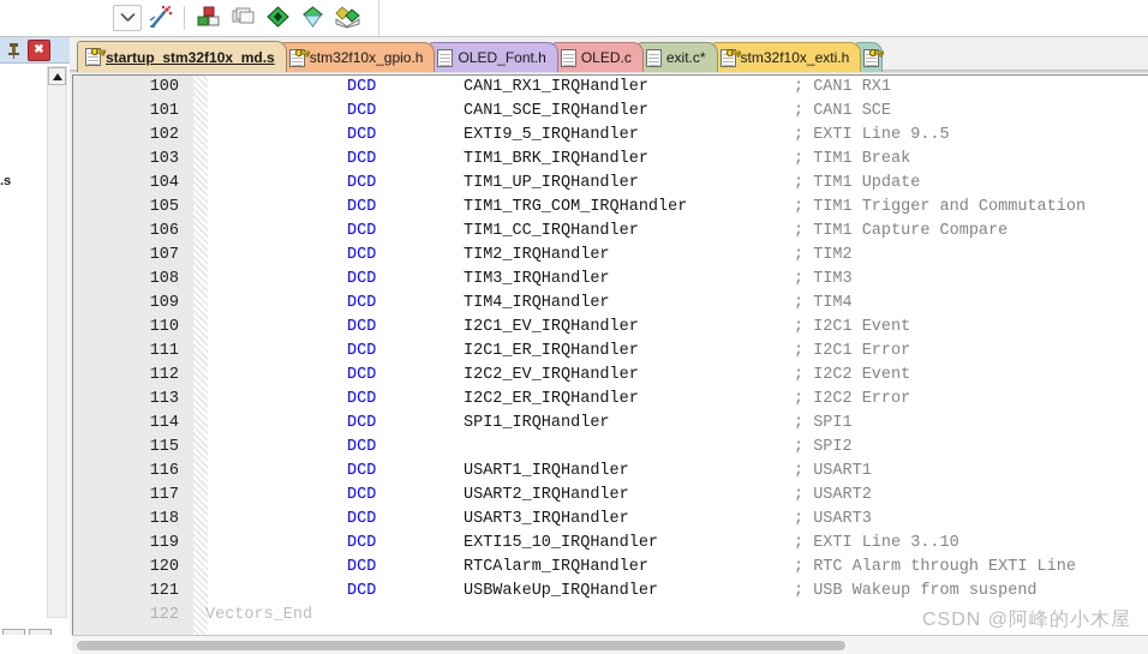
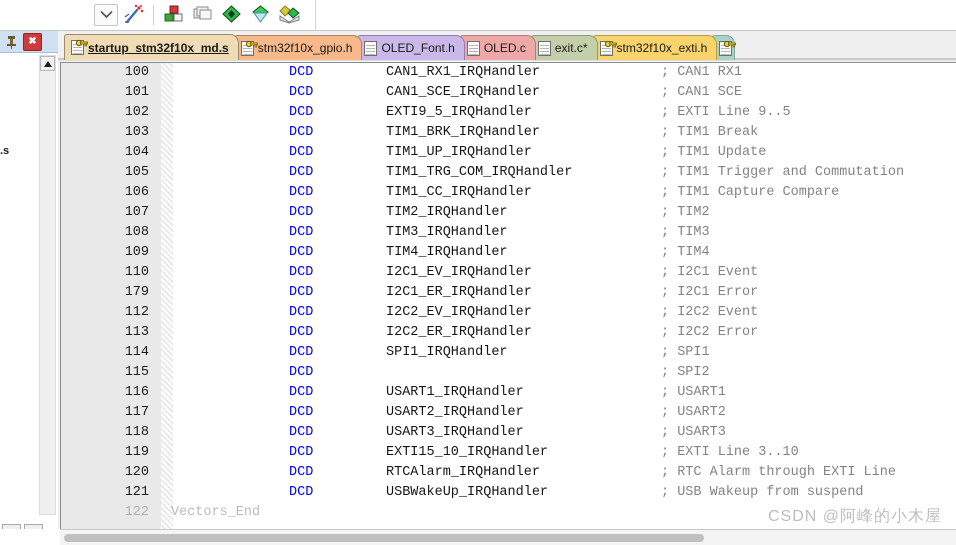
  ✖
  .s
  startup_stm32f10x_md.s
  stm32f10x_gpio.h
  OLED_Font.h
  OLED.c
  exit.c*
  stm32f10x_exti.h
  100
  DCD
  CAN1_RX1_IRQHandler
  ; CAN1 RX1
  101
  DCD
  CAN1_SCE_IRQHandler
  ; CAN1 SCE
  102
  DCD
  EXTI9_5_IRQHandler
  ; EXTI Line 9..5
  103
  DCD
  TIM1_BRK_IRQHandler
  ; TIM1 Break
  104
  DCD
  TIM1_UP_IRQHandler
  ; TIM1 Update
  105
  DCD
  TIM1_TRG_COM_IRQHandler
  ; TIM1 Trigger and Commutation
  106
  DCD
  TIM1_CC_IRQHandler
  ; TIM1 Capture Compare
  107
  DCD
  TIM2_IRQHandler
  ; TIM2
  108
  DCD
  TIM3_IRQHandler
  ; TIM3
  109
  DCD
  TIM4_IRQHandler
  ; TIM4
  110
  DCD
  I2C1_EV_IRQHandler
  ; I2C1 Event
- 111
+ 179
  DCD
  I2C1_ER_IRQHandler
  ; I2C1 Error
  112
  DCD
  I2C2_EV_IRQHandler
  ; I2C2 Event
  113
  DCD
  I2C2_ER_IRQHandler
  ; I2C2 Error
  114
  DCD
  SPI1_IRQHandler
  ; SPI1
  115
  DCD
  ; SPI2
  116
  DCD
  USART1_IRQHandler
  ; USART1
  117
  DCD
  USART2_IRQHandler
  ; USART2
  118
  DCD
  USART3_IRQHandler
  ; USART3
  119
  DCD
  EXTI15_10_IRQHandler
  ; EXTI Line 3..10
  120
  DCD
  RTCAlarm_IRQHandler
  ; RTC Alarm through EXTI Line
  121
  DCD
  USBWakeUp_IRQHandler
  ; USB Wakeup from suspend
  122
  Vectors_End
  CSDN @阿峰的小木屋
